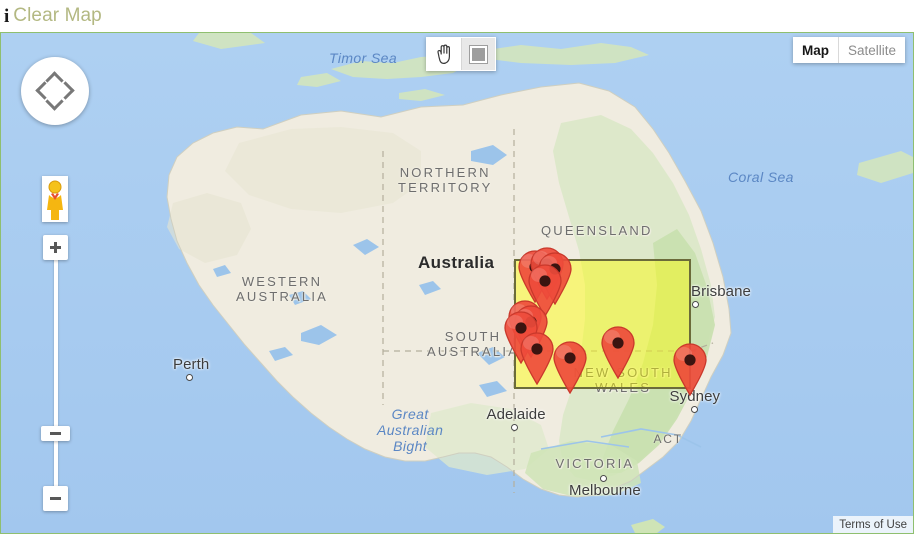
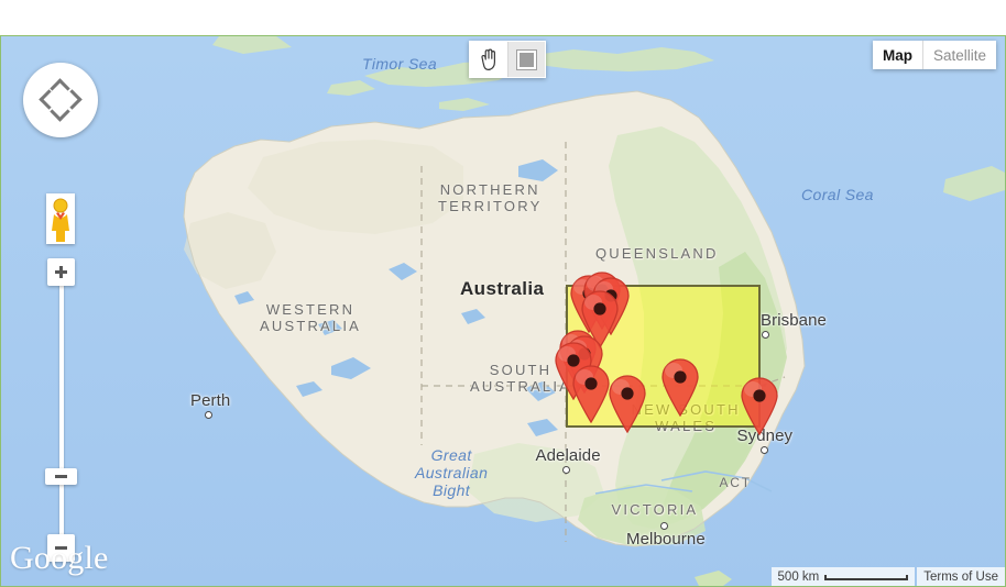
- i
- Clear Map
  Australia
  NORTHERN
  TERRITORY
  WESTERN
  AUSTRALIA
  SOUTH
  AUSTRALIA
  QUEENSLAND
  EWOUTH
  WALES
  VICTORIA
  ACT
  Timor Sea
  Coral Sea
  Great
  Australian
  Bight
  Perth
  Adelaide
  Melbourne
  Brisbane
  Sydney
  Map
  Satellite
+ Google
+ 500 km
  Terms of Use
